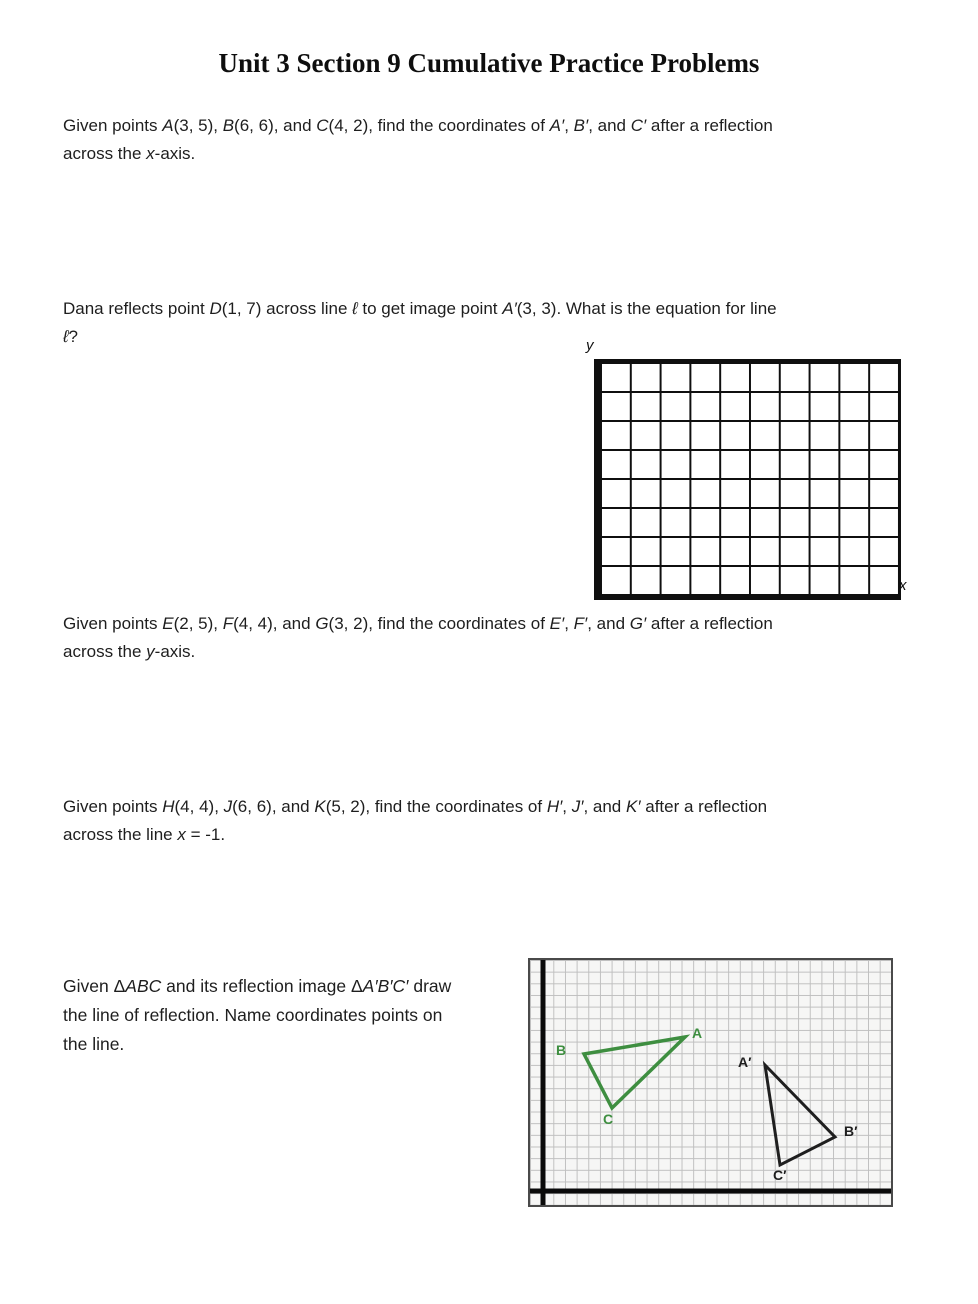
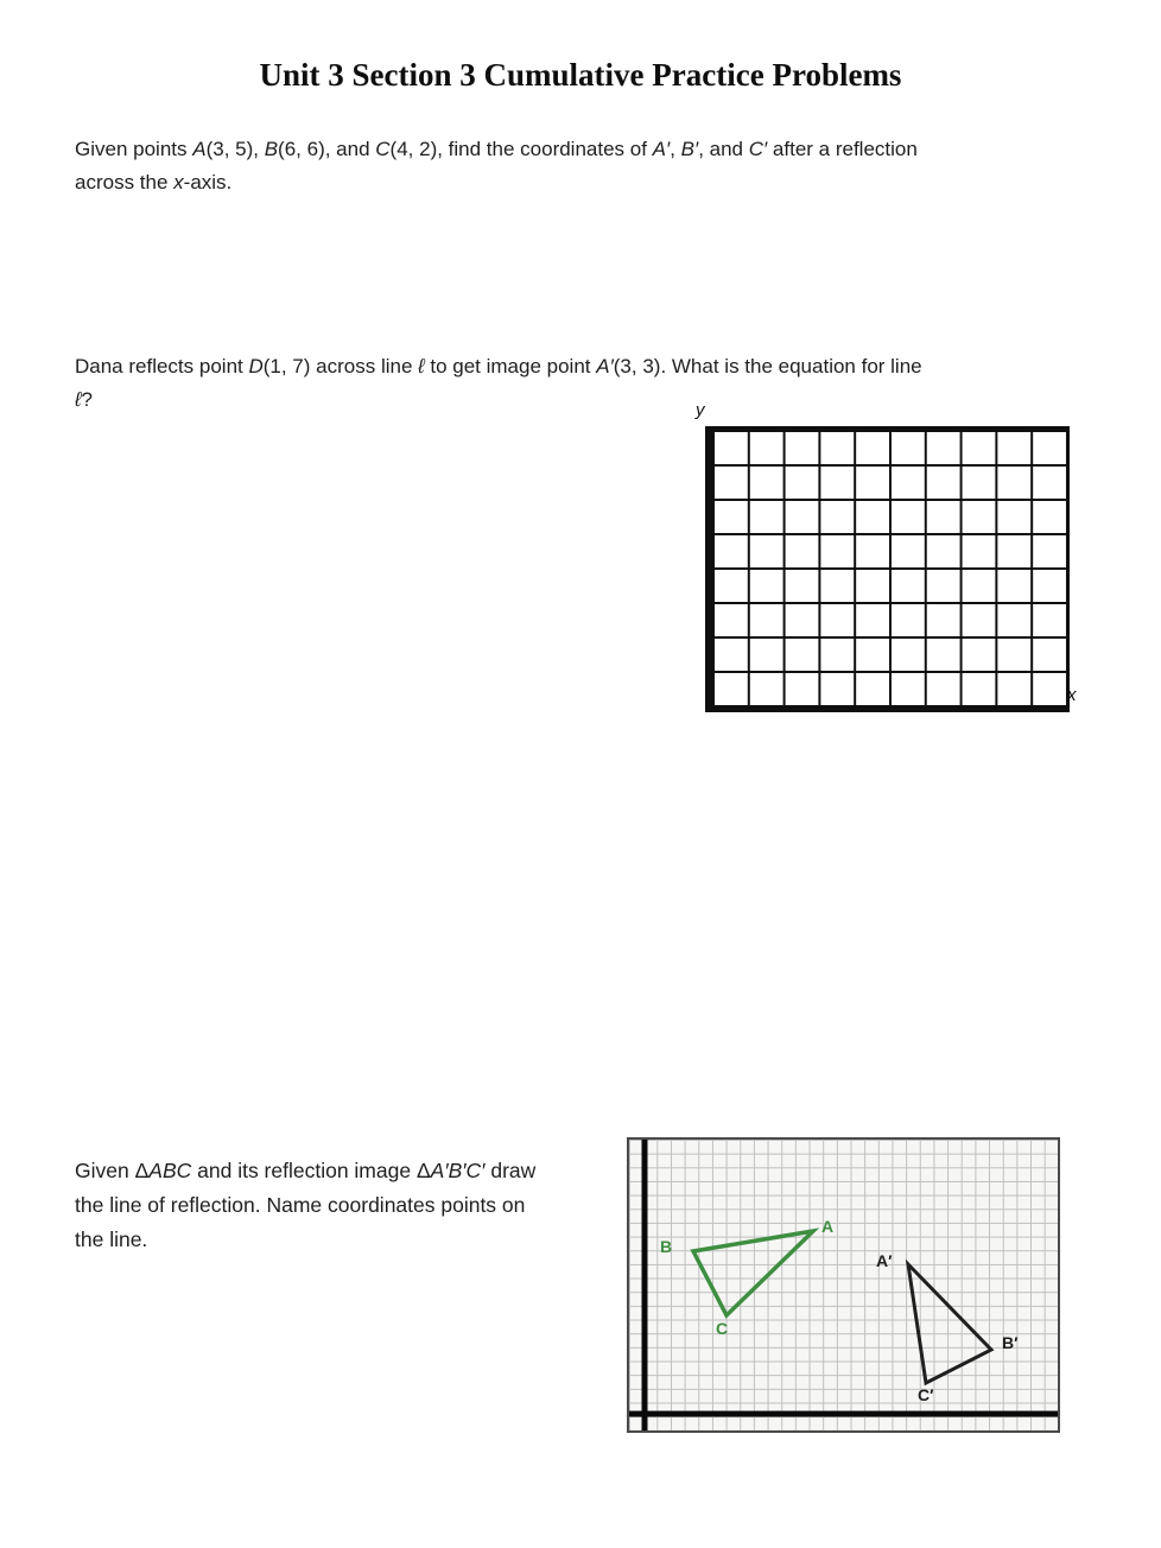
- Unit 3 Section 9 Cumulative Practice Problems
+ Unit 3 Section 3 Cumulative Practice Problems
  Given points A(3, 5), B(6, 6), and C(4, 2), find the coordinates of A′, B′, and C′ after a reflection
  across the x-axis.
  Dana reflects point D(1, 7) across line ℓ to get image point A′(3, 3). What is the equation for line
  ℓ?
  y
  x
- Given points E(2, 5), F(4, 4), and G(3, 2), find the coordinates of E′, F′, and G′ after a reflection
- across the y-axis.
- Given points H(4, 4), J(6, 6), and K(5, 2), find the coordinates of H′, J′, and K′ after a reflection
- across the line x = -1.
  Given ΔABC and its reflection image ΔA′B′C′ draw
  the line of reflection. Name coordinates points on
  the line.
  A
  B
  C
  A′
  B′
  C′
